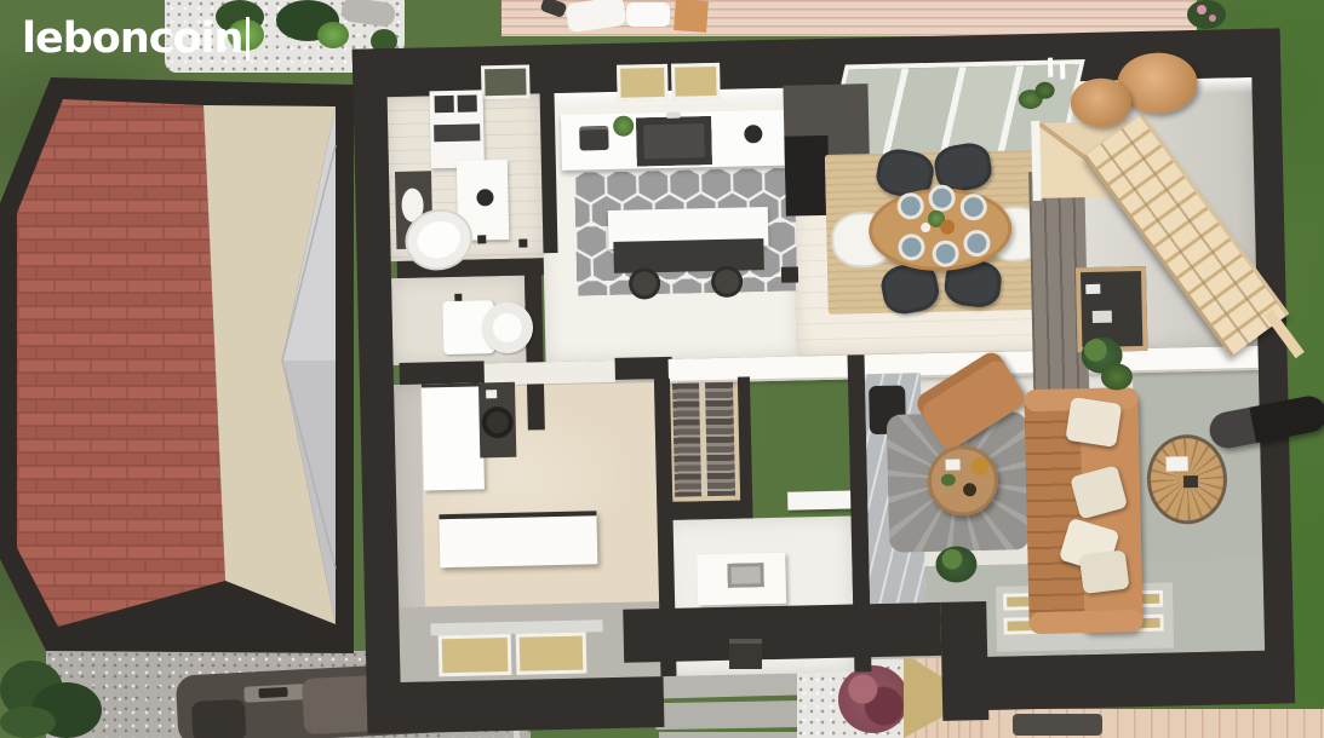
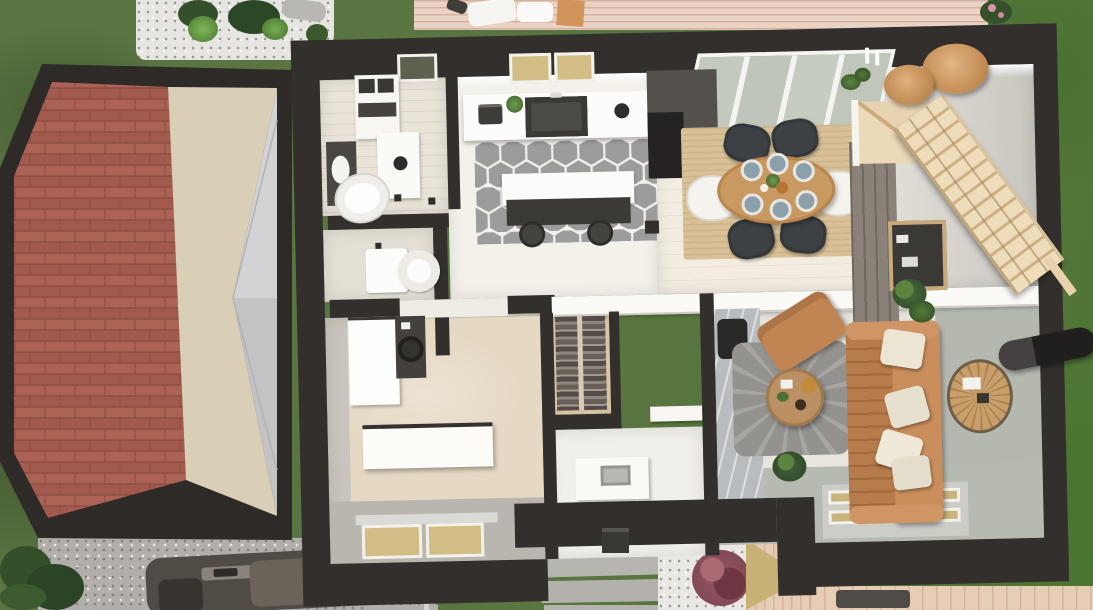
- leboncoin
